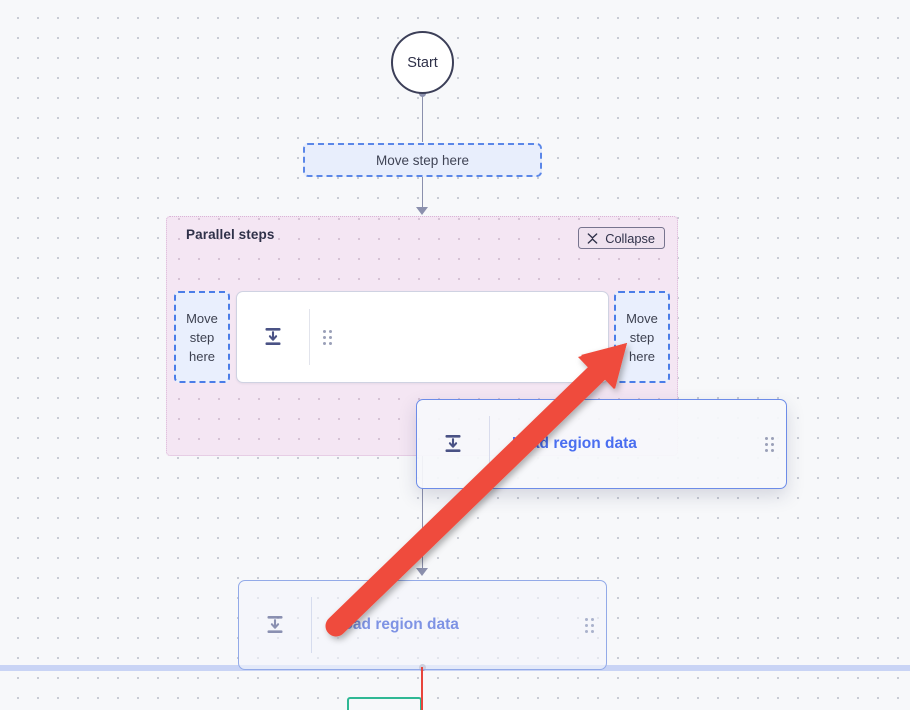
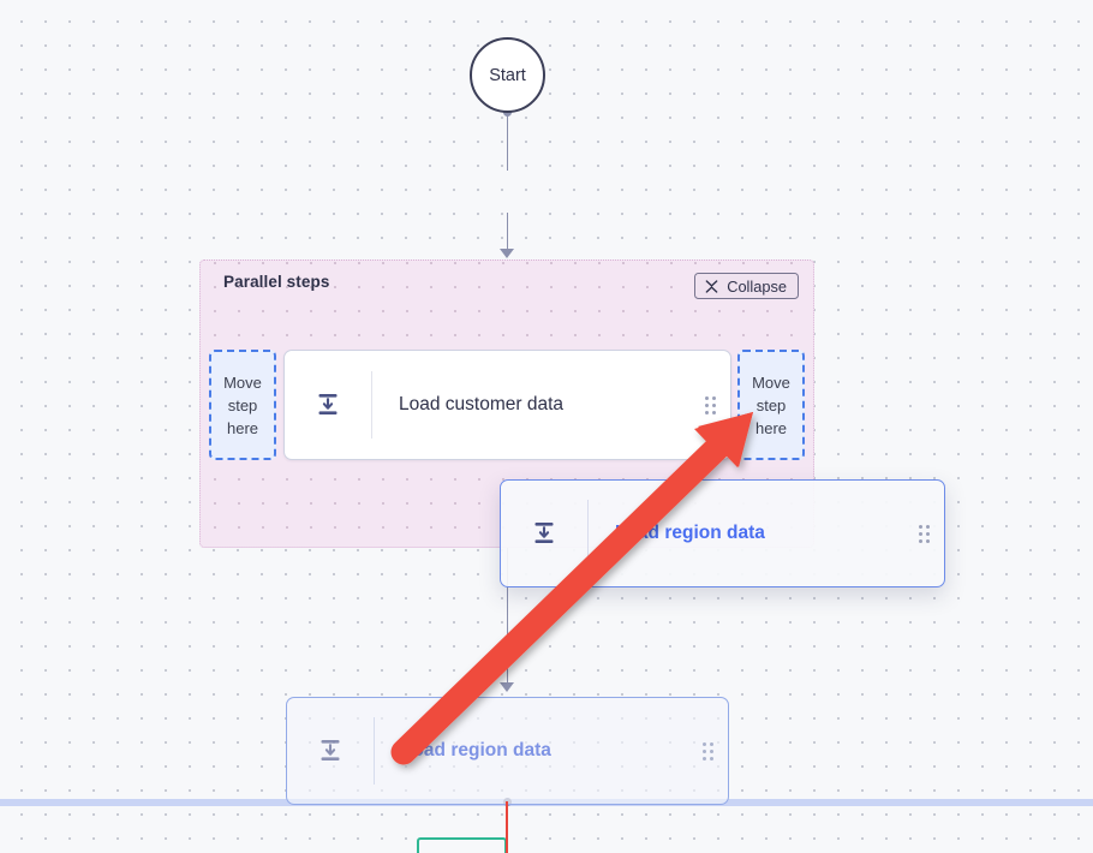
  Start
- Move step here
  Parallel steps
  Collapse
  Move
  step
  here
  Move
  step
  here
+ Load customer data
  ad region data
  d region data
